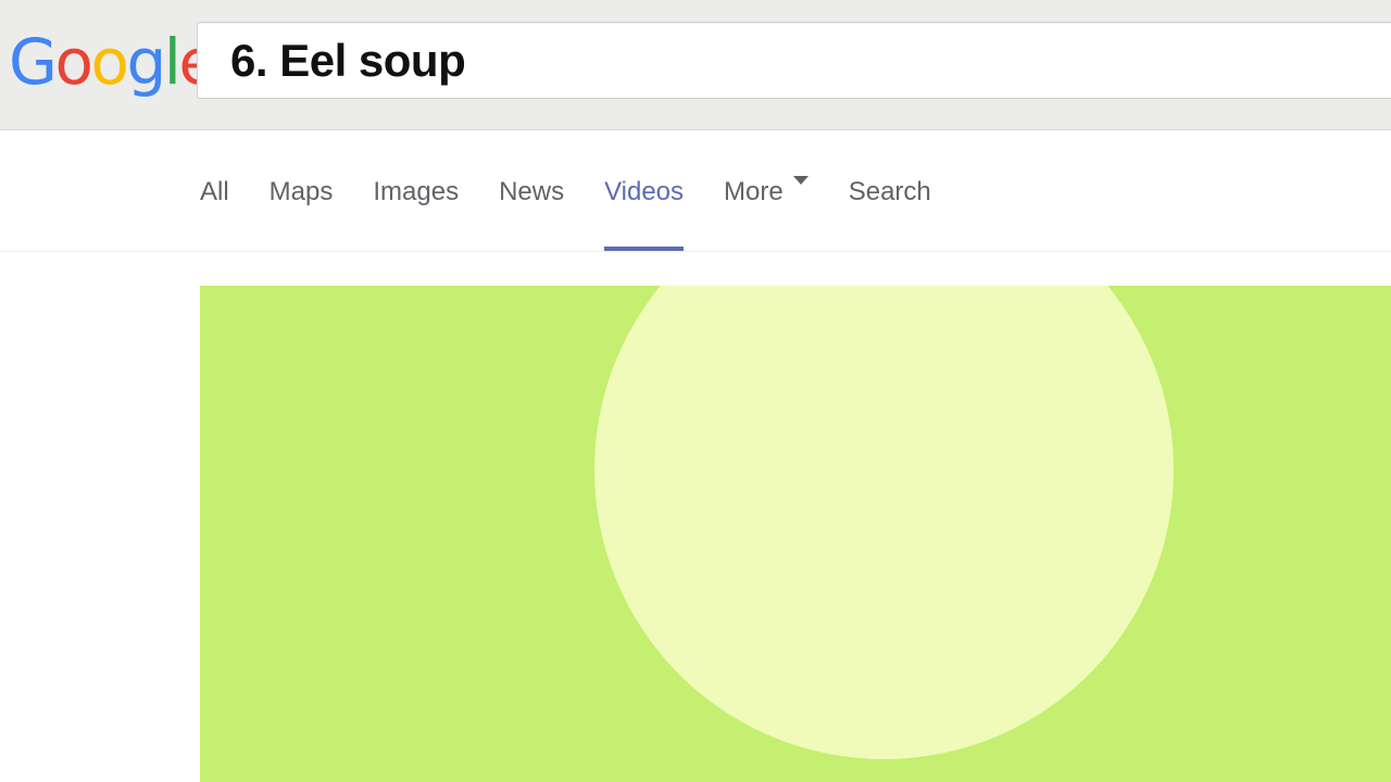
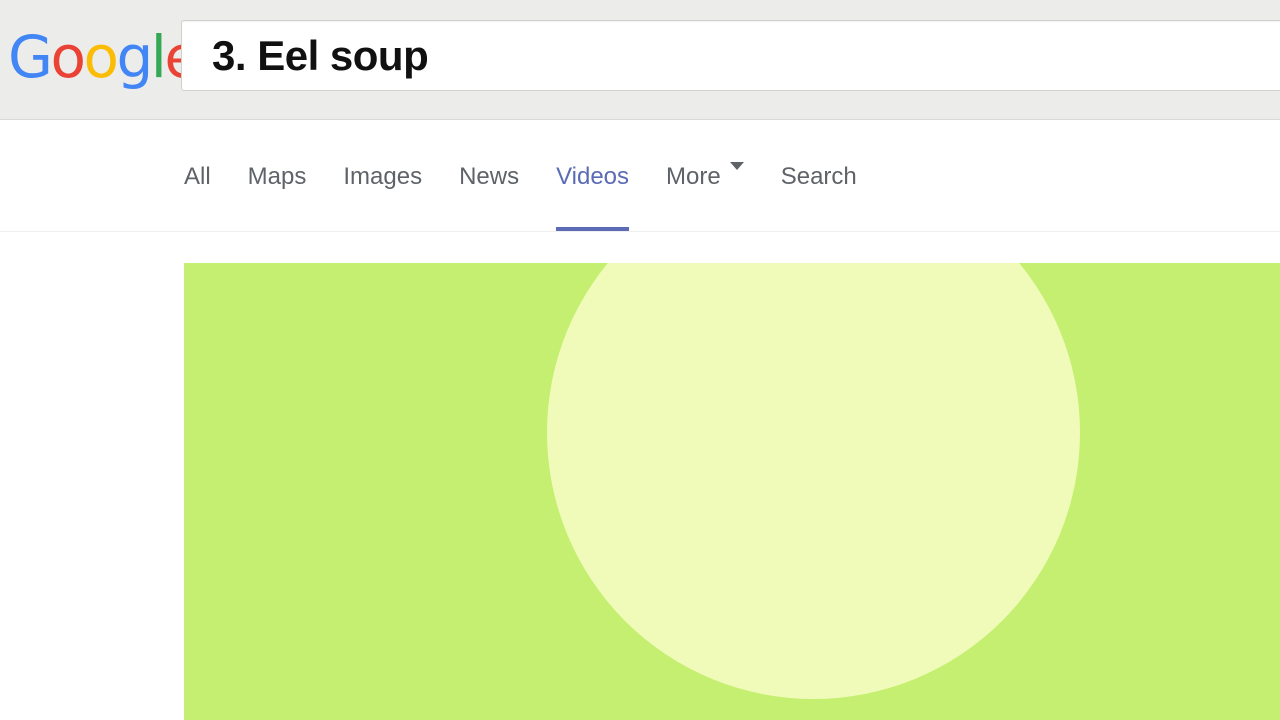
  Googl
- 6. Eel soup
+ 3. Eel soup
  All
  Maps
  Images
  News
  Videos
  More
  Search
